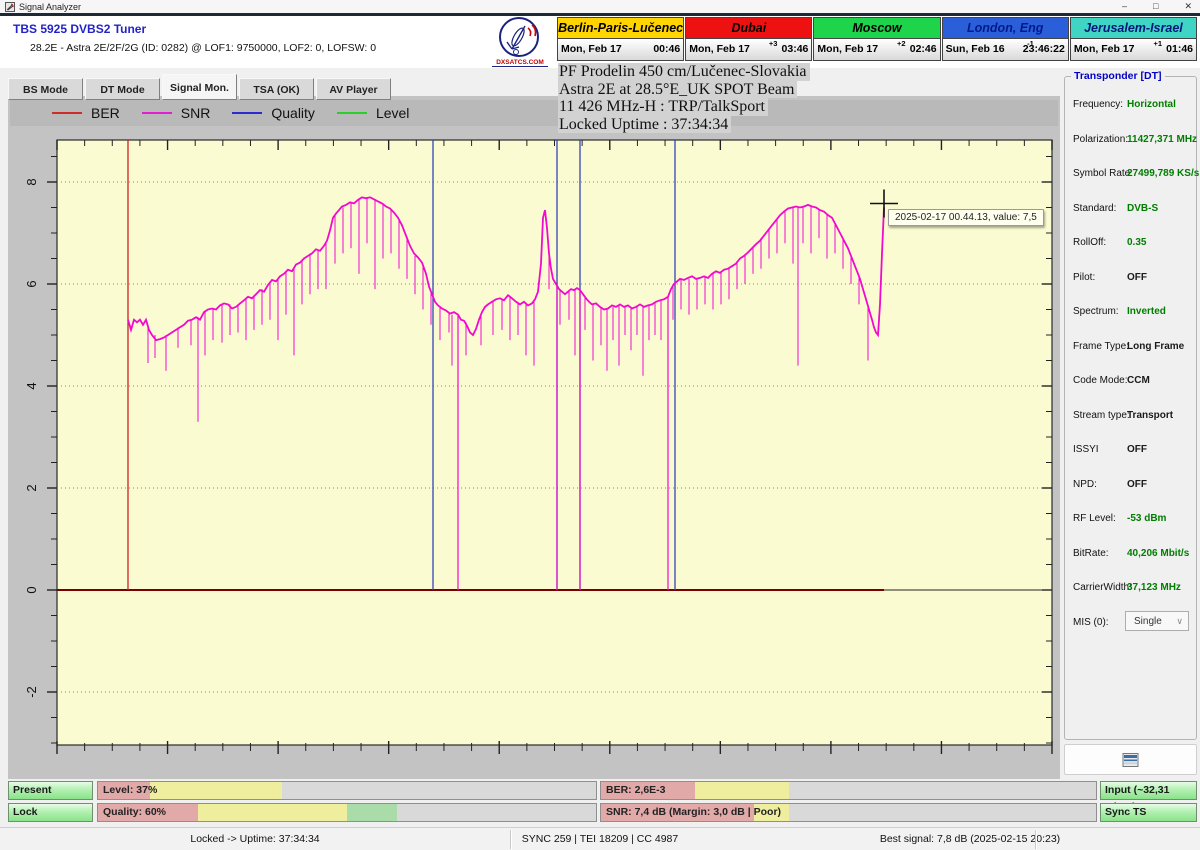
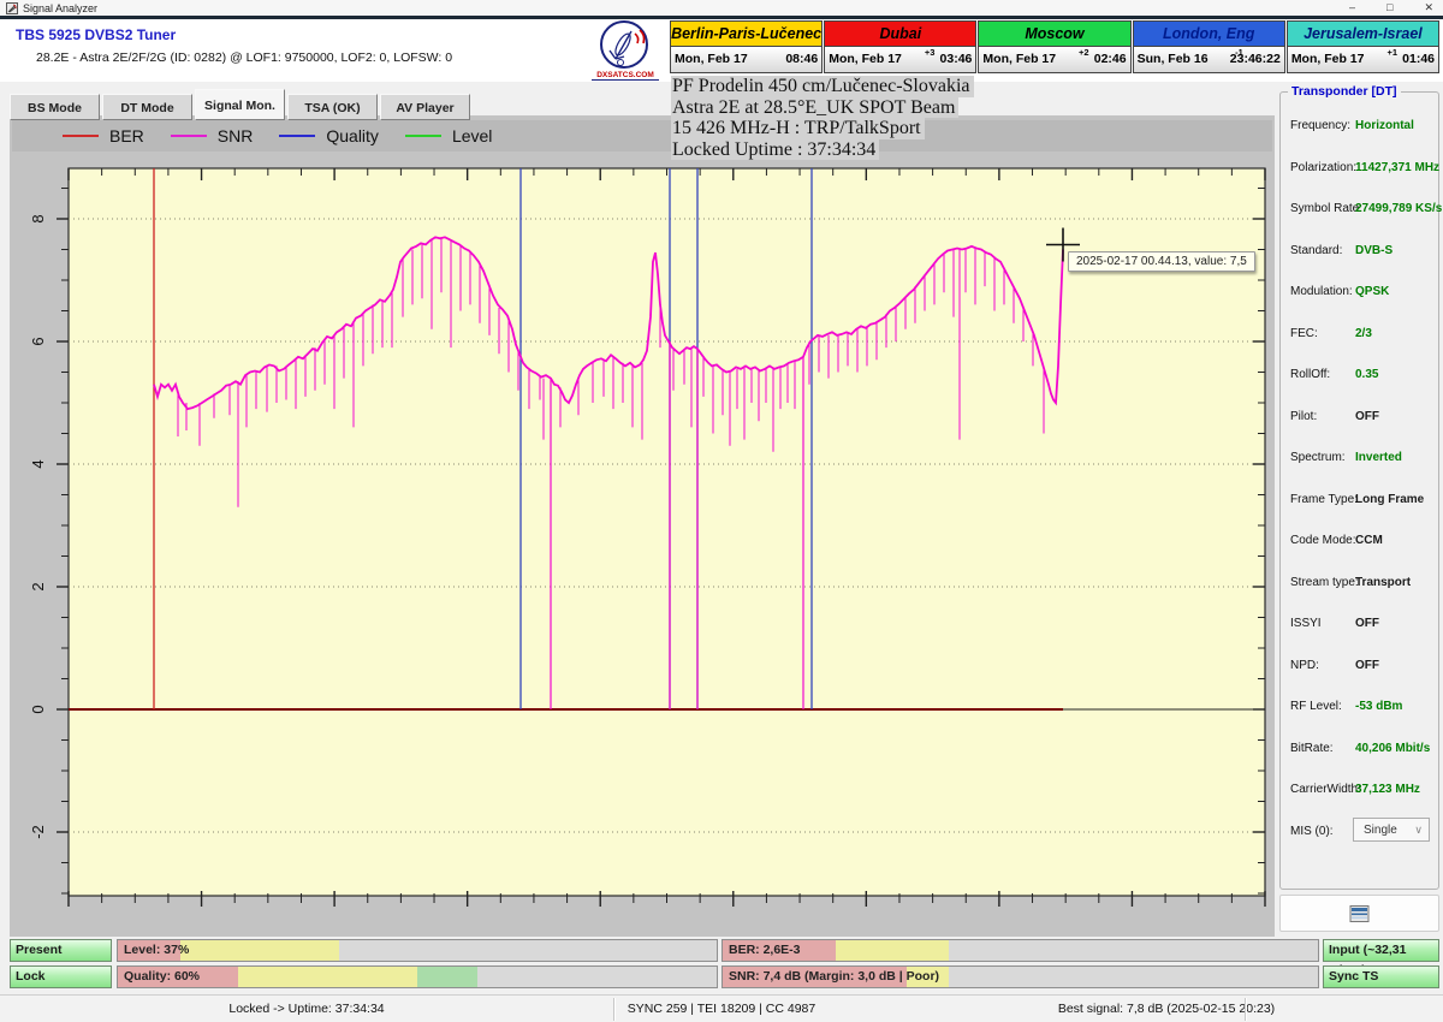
  Signal Analyzer
  –
  □
  ✕
  TBS 5925 DVBS2 Tuner
  28.2E - Astra 2E/2F/2G (ID: 0282) @ LOF1: 9750000, LOF2: 0, LOFSW: 0
  Berlin-Paris-Lučenec
  Mon, Feb 17
- 00:46
+ 08:46
  Dubai
  Mon, Feb 17
  +3
  03:46
  Moscow
  Mon, Feb 17
  +2
  02:46
  London, Eng
  Sun, Feb 16
  -1
  23:46:22
  Jerusalem-Israel
  Mon, Feb 17
  +1
  01:46
  PF Prodelin 450 cm/Lučenec-Slovakia
  Astra 2E at 28.5°E_UK SPOT Beam
- 11 426 MHz-H : TRP/TalkSport
+ 15 426 MHz-H : TRP/TalkSport
  Locked Uptime : 37:34:34
  BS Mode
  DT Mode
  Signal Mon.
  TSA (OK)
  AV Player
  BER
  SNR
  Quality
  Level
  2025-02-17 00.44.13, value: 7,5
  Transponder [DT]
  Frequency:
  Horizontal
  Polarization:
  11427,371 MHz
  Symbol Rate:
  27499,789 KS/s
  Standard:
  DVB-S
+ Modulation:
+ QPSK
+ FEC:
+ 2/3
  RollOff:
  0.35
  Pilot:
  OFF
  Spectrum:
  Inverted
  Frame Type:
  Long Frame
  Code Mode:
  CCM
  Stream type:
  Transport
  ISSYI
  OFF
  NPD:
  OFF
  RF Level:
  -53 dBm
  BitRate:
  40,206 Mbit/s
  CarrierWidth:
  37,123 MHz
  MIS (0):
  Single
  ∨
  Present
  Level: 37%
  BER: 2,6E-3
  Input (~32,31
  Lock
  Quality: 60%
  SNR: 7,4 dB (Margin: 3,0 dB | Poor)
  Sync TS
  Locked -> Uptime: 37:34:34
  SYNC 259 | TEI 18209 | CC 4987
  Best signal: 7,8 dB (2025-02-15 20:23)
